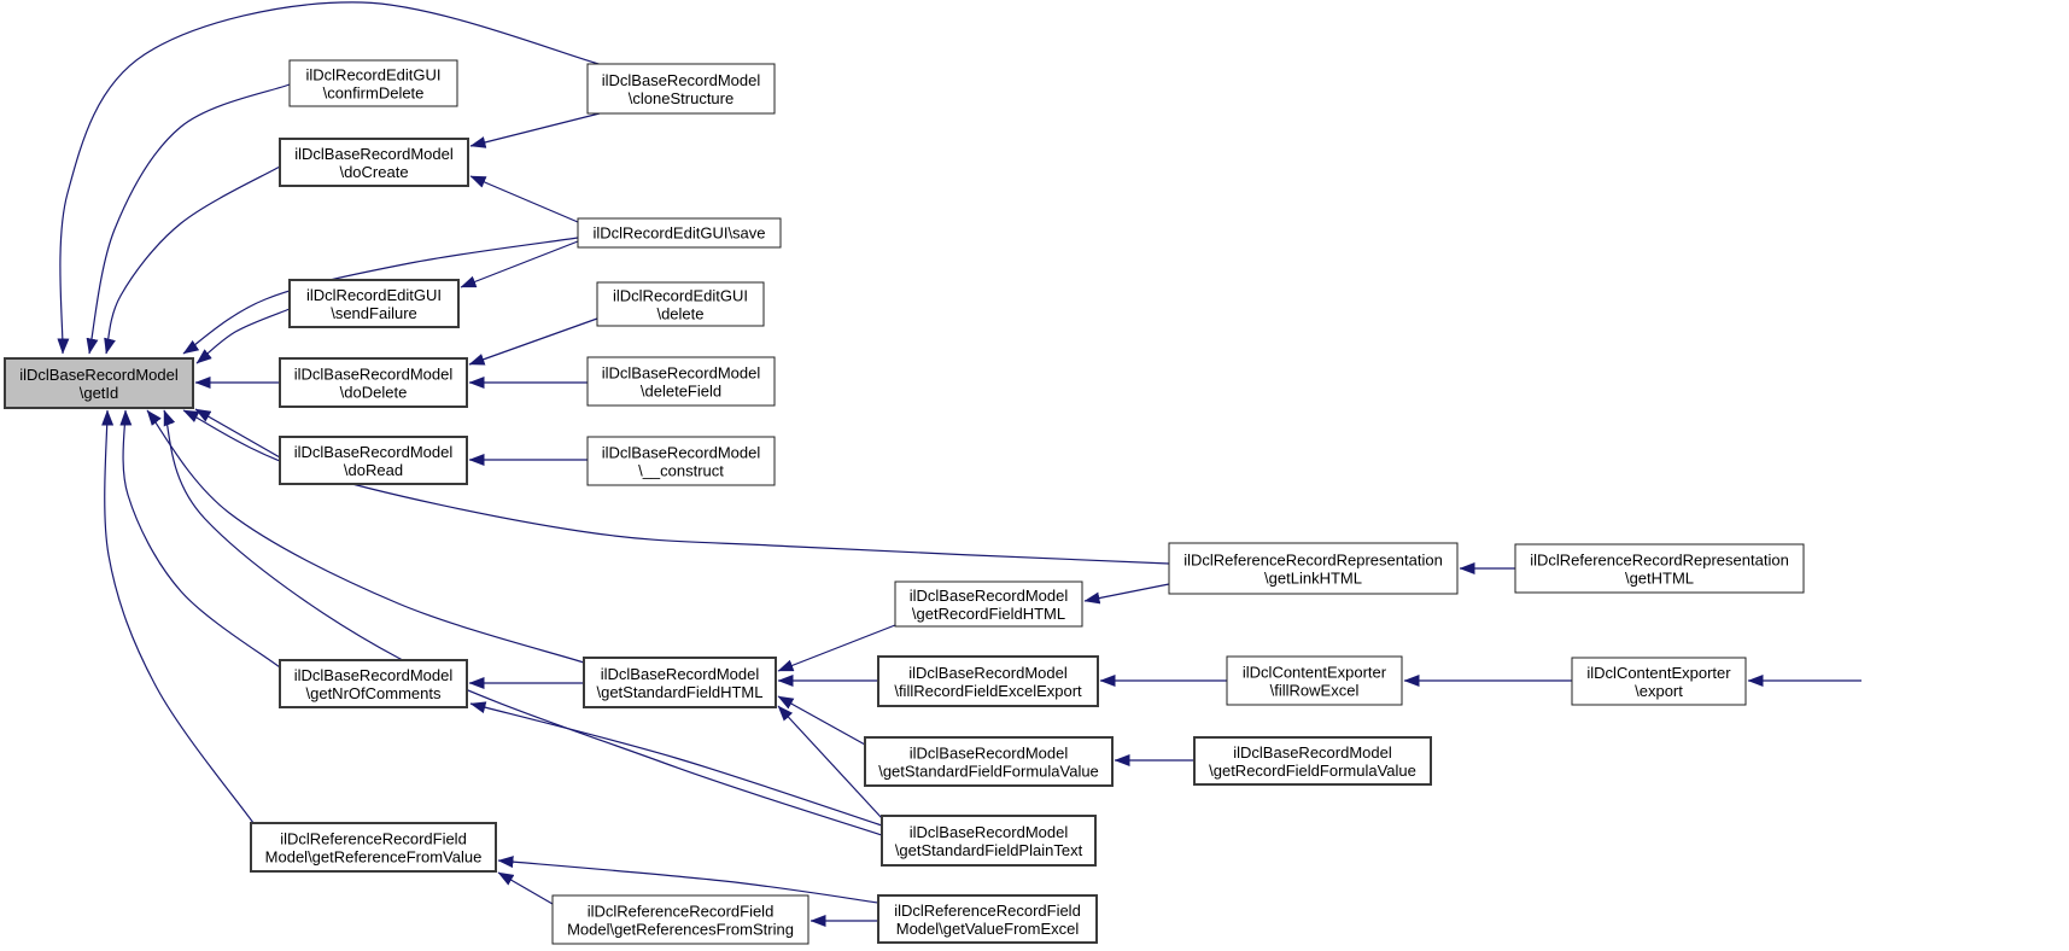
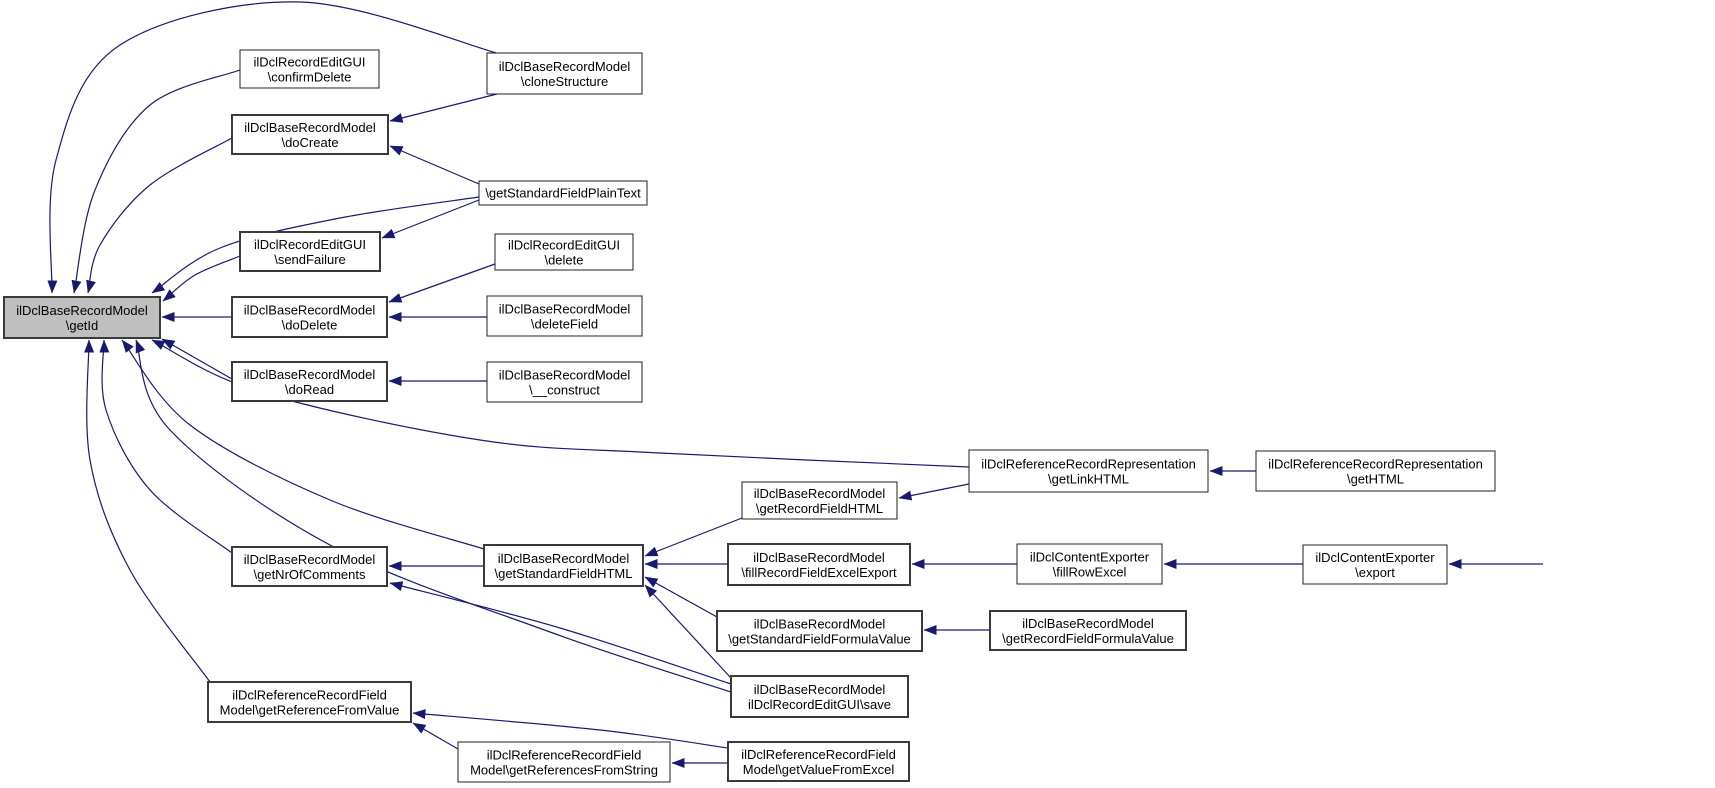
  ilDclBaseRecordModel
  \getId
  ilDclRecordEditGUI
  \confirmDelete
  ilDclBaseRecordModel
  \cloneStructure
  ilDclBaseRecordModel
  \doCreate
- ilDclRecordEditGUI\save
+ \getStandardFieldPlainText
  ilDclRecordEditGUI
  \sendFailure
  ilDclRecordEditGUI
  \delete
  ilDclBaseRecordModel
  \doDelete
  ilDclBaseRecordModel
  \deleteField
  ilDclBaseRecordModel
  \doRead
  ilDclBaseRecordModel
  \__construct
  ilDclReferenceRecordRepresentation
  \getLinkHTML
  ilDclReferenceRecordRepresentation
  \getHTML
  ilDclBaseRecordModel
  \getRecordFieldHTML
  ilDclBaseRecordModel
  \getNrOfComments
  ilDclBaseRecordModel
  \getStandardFieldHTML
  ilDclBaseRecordModel
  \fillRecordFieldExcelExport
  ilDclContentExporter
  \fillRowExcel
  ilDclContentExporter
  \export
  ilDclBaseRecordModel
  \getStandardFieldFormulaValue
  ilDclBaseRecordModel
  \getRecordFieldFormulaValue
  ilDclBaseRecordModel
- \getStandardFieldPlainText
+ ilDclRecordEditGUI\save
  ilDclReferenceRecordField
  Model\getReferenceFromValue
  ilDclReferenceRecordField
  Model\getReferencesFromString
  ilDclReferenceRecordField
  Model\getValueFromExcel
